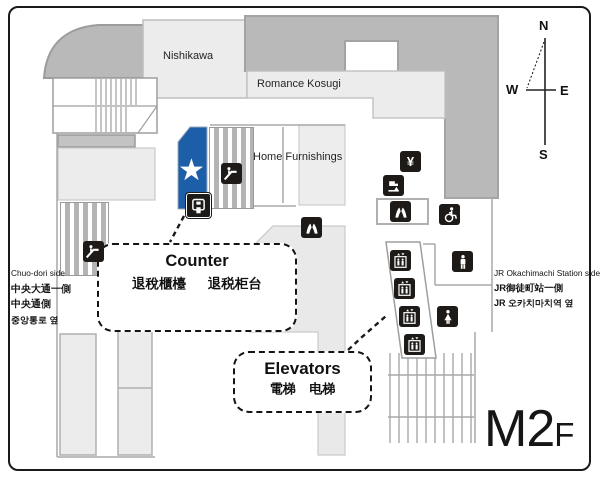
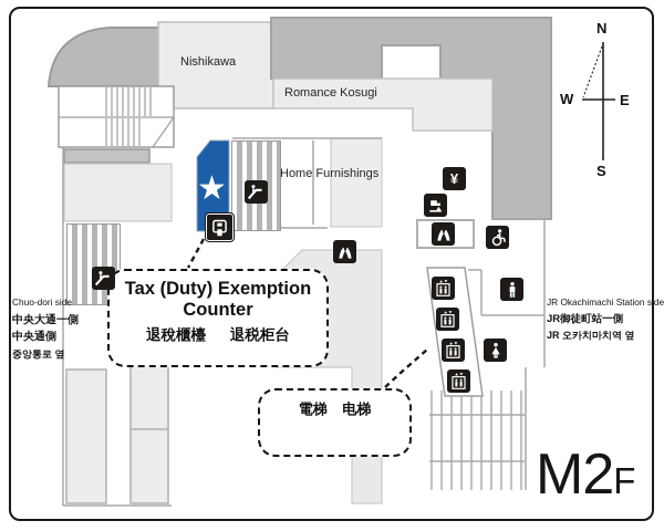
+ Tax (Duty) Exemption
  Counter
  退稅櫃檯 退税柜台
- Elevators
  電梯 电梯
  Nishikawa
  Romance Kosugi
  Home Furnishings
  Chuo-dori side
  中央大通一側
  中央通側
  중앙통로 옆
  JR Okachimachi Station side
  JR御徒町站一側
  JR 오카치마치역 옆
  N
  W
  E
  S
  M2
  F
  ★
  ¥
